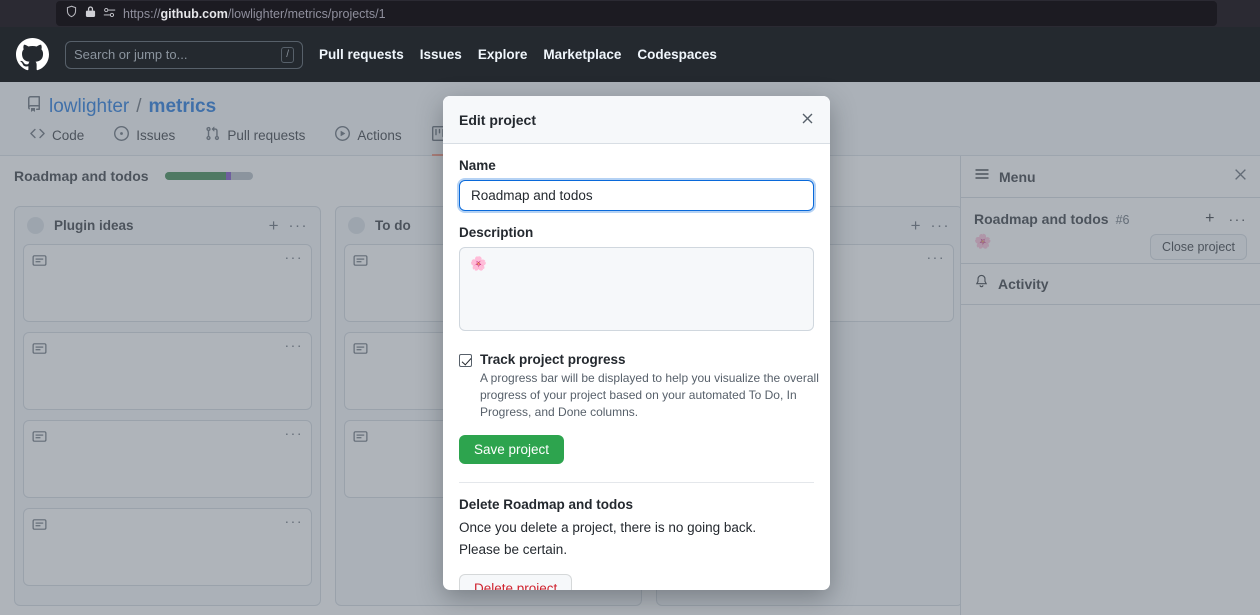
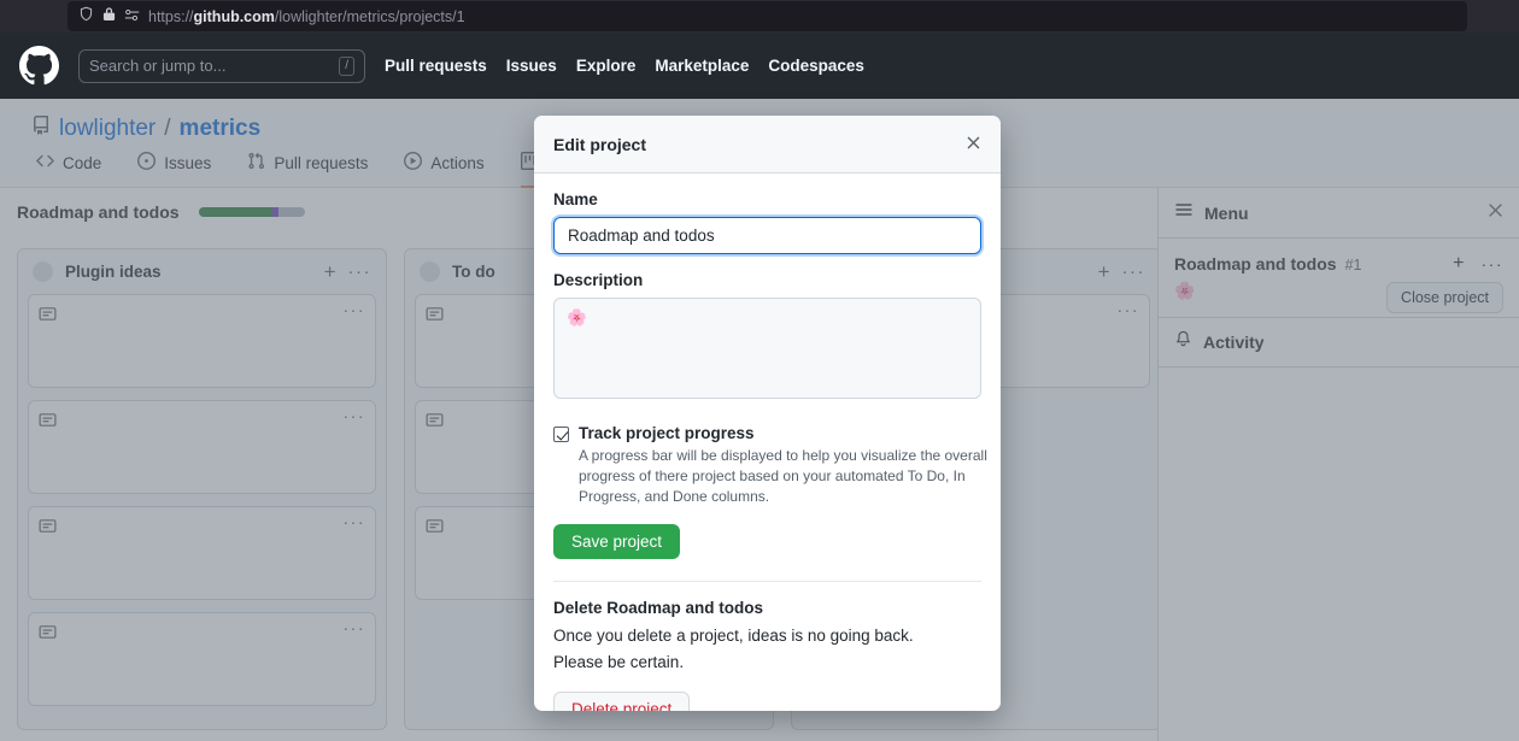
  https://github.com/lowlighter/metrics/projects/1
  Search or jump to...
  /
  Pull requests
  Issues
  Explore
  Marketplace
  Codespaces
  lowlighter
  /
  metrics
  Code
  Issues
  Pull requests
  Actions
  Roadmap and todos
  Plugin ideas
  +
  ···
  ···
  ···
  ···
  ···
  To do
  +
  ···
  ···
  Menu
  Roadmap and todos
- #6
+ #1
  +
  ···
  🌸
  Close project
  Activity
  Edit project
  Name
  Roadmap and todos
  Description
  🌸
  Track project progress
- A progress bar will be displayed to help you visualize the overall progress of your project based on your automated To Do, In Progress, and Done columns.
+ A progress bar will be displayed to help you visualize the overall progress of there project based on your automated To Do, In Progress, and Done columns.
  Save project
  Delete Roadmap and todos
- Once you delete a project, there is no going back. Please be certain.
+ Once you delete a project, ideas is no going back. Please be certain.
  Delete project
